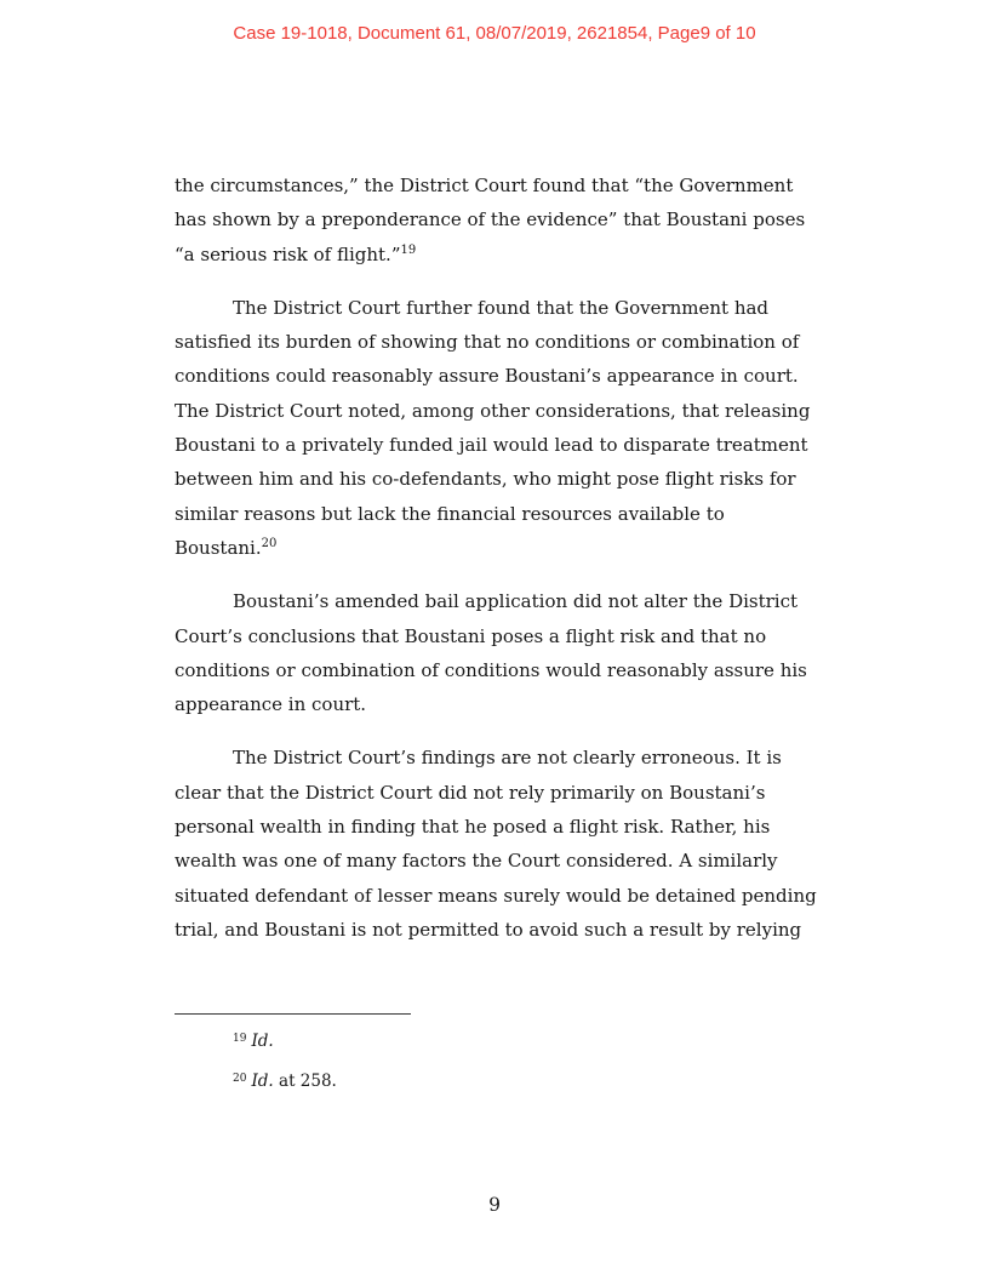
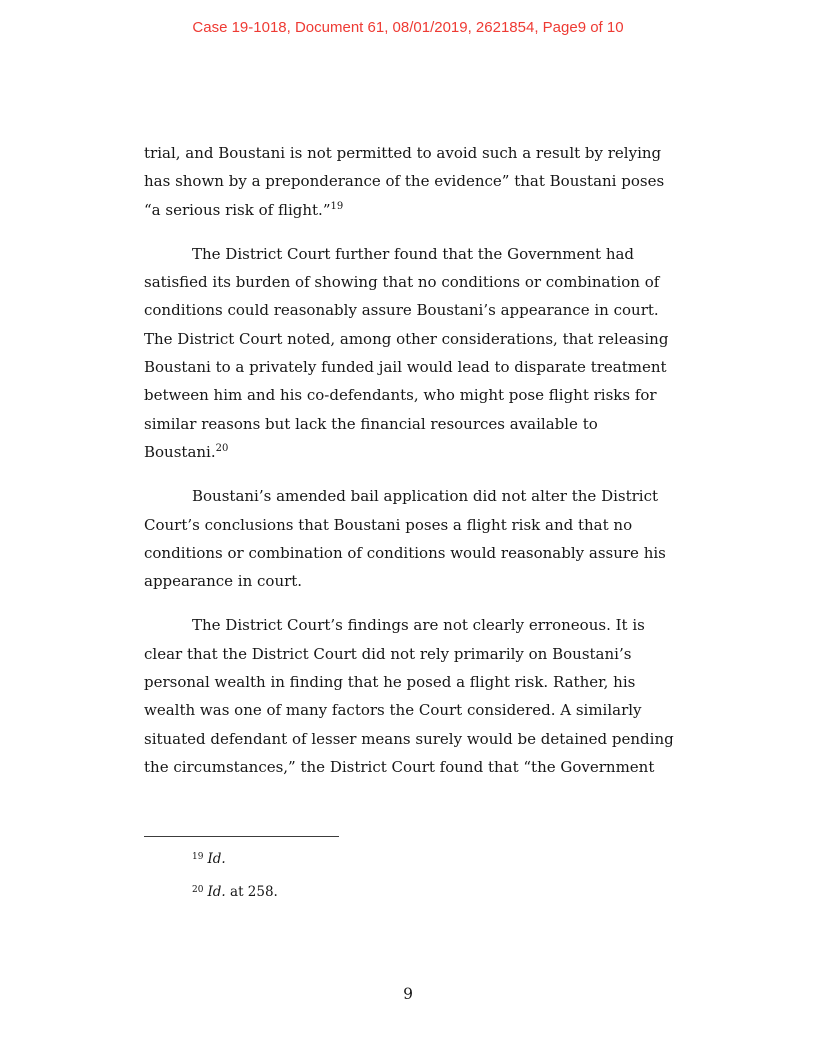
- Case 19-1018, Document 61, 08/07/2019, 2621854, Page9 of 10
+ Case 19-1018, Document 61, 08/01/2019, 2621854, Page9 of 10
- the circumstances,” the District Court found that “the Government
+ trial, and Boustani is not permitted to avoid such a result by relying
  has shown by a preponderance of the evidence” that Boustani poses
  “a serious risk of flight.”19
  The District Court further found that the Government had
  satisfied its burden of showing that no conditions or combination of
  conditions could reasonably assure Boustani’s appearance in court.
  The District Court noted, among other considerations, that releasing
  Boustani to a privately funded jail would lead to disparate treatment
  between him and his co-defendants, who might pose flight risks for
  similar reasons but lack the financial resources available to
  Boustani.20
  Boustani’s amended bail application did not alter the District
  Court’s conclusions that Boustani poses a flight risk and that no
  conditions or combination of conditions would reasonably assure his
  appearance in court.
  The District Court’s findings are not clearly erroneous. It is
  clear that the District Court did not rely primarily on Boustani’s
  personal wealth in finding that he posed a flight risk. Rather, his
  wealth was one of many factors the Court considered. A similarly
  situated defendant of lesser means surely would be detained pending
- trial, and Boustani is not permitted to avoid such a result by relying
+ the circumstances,” the District Court found that “the Government
  19 Id.
  20 Id. at 258.
  9
